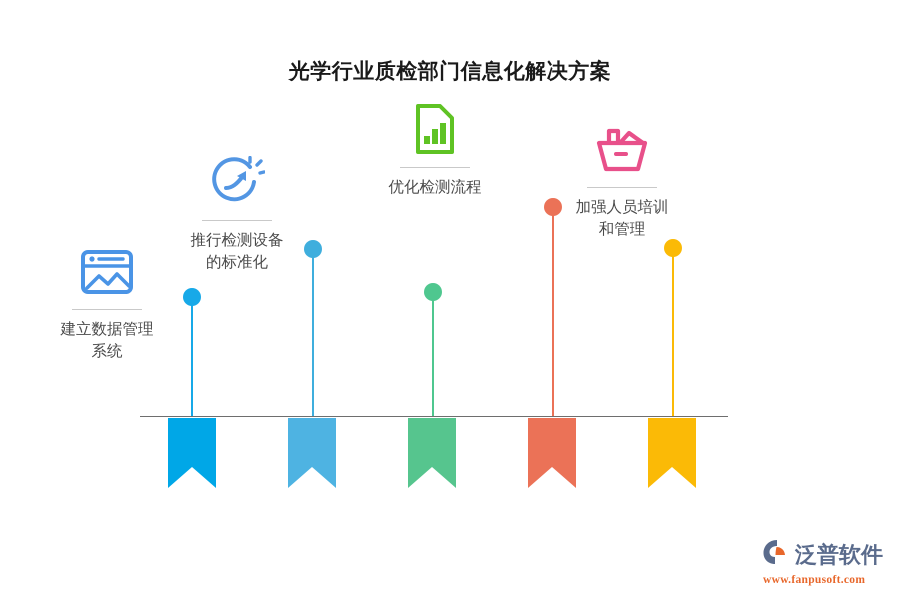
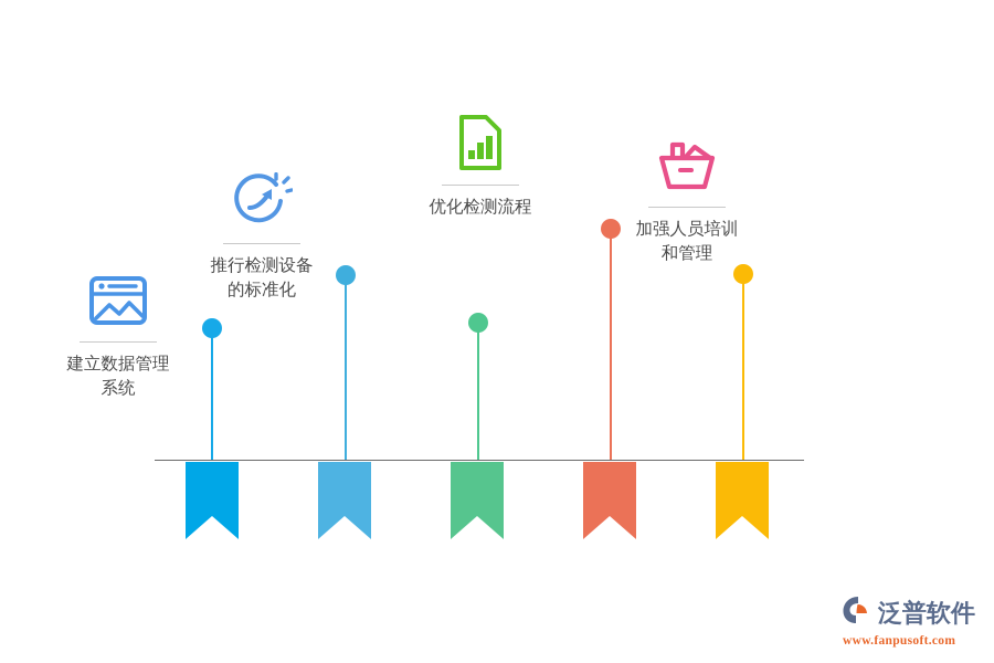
- 光学行业质检部门信息化解决方案
  建立数据管理
  系统
  推行检测设备
  的标准化
  优化检测流程
  加强人员培训
  和管理
  泛普软件
  www.fanpusoft.com
